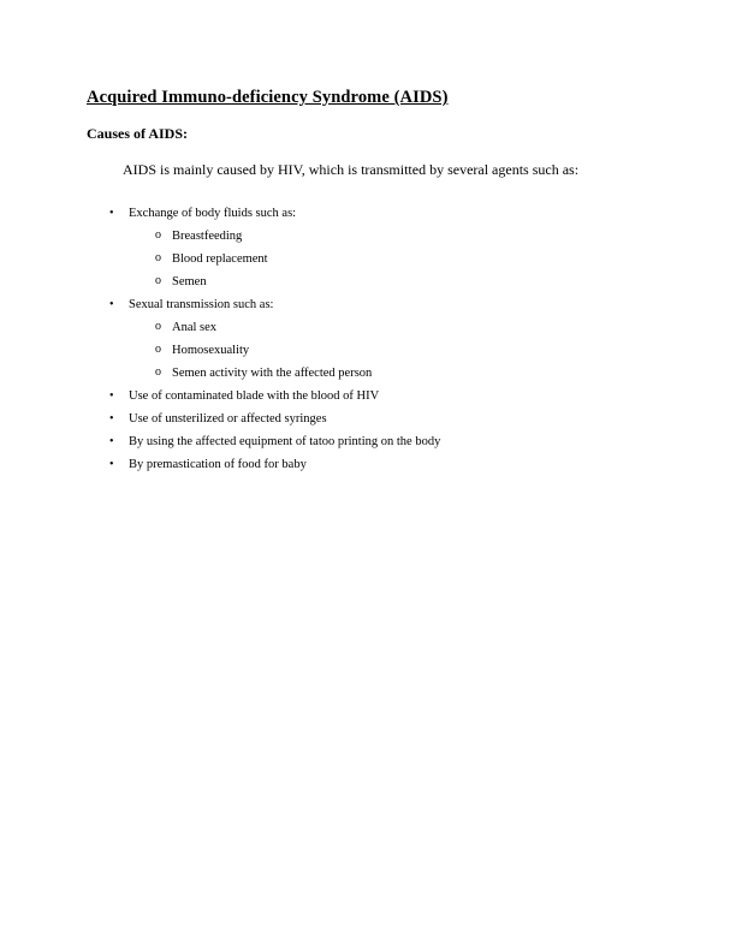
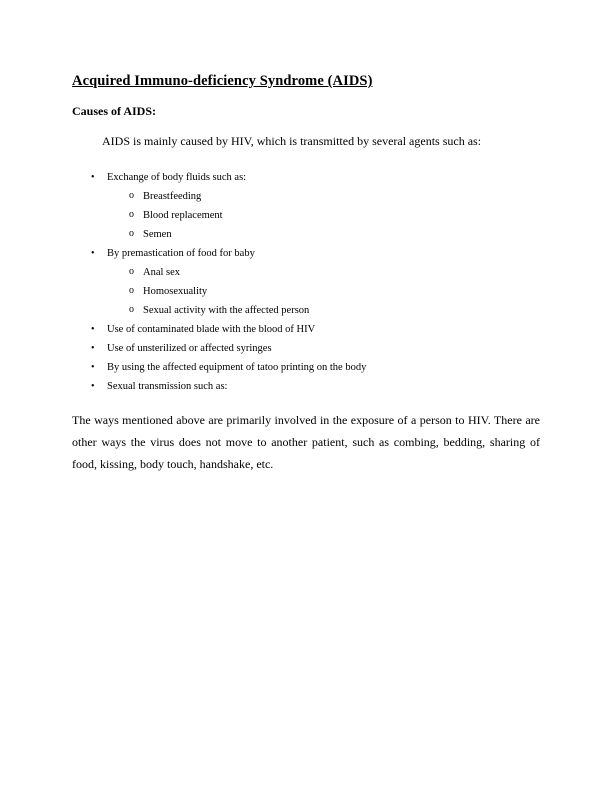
  Acquired Immuno-deficiency Syndrome (AIDS)
  Causes of AIDS:
  AIDS is mainly caused by HIV, which is transmitted by several agents such as:
  •
  Exchange of body fluids such as:
  o
  Breastfeeding
  o
  Blood replacement
  o
  Semen
  •
- Sexual transmission such as:
+ By premastication of food for baby
  o
  Anal sex
  o
  Homosexuality
  o
- Semen activity with the affected person
+ Sexual activity with the affected person
  •
  Use of contaminated blade with the blood of HIV
  •
  Use of unsterilized or affected syringes
  •
  By using the affected equipment of tatoo printing on the body
  •
- By premastication of food for baby
+ Sexual transmission such as:
+ The ways mentioned above are primarily involved in the exposure of a person to HIV. There are other ways the virus does not move to another patient, such as combing, bedding, sharing of food, kissing, body touch, handshake, etc.
